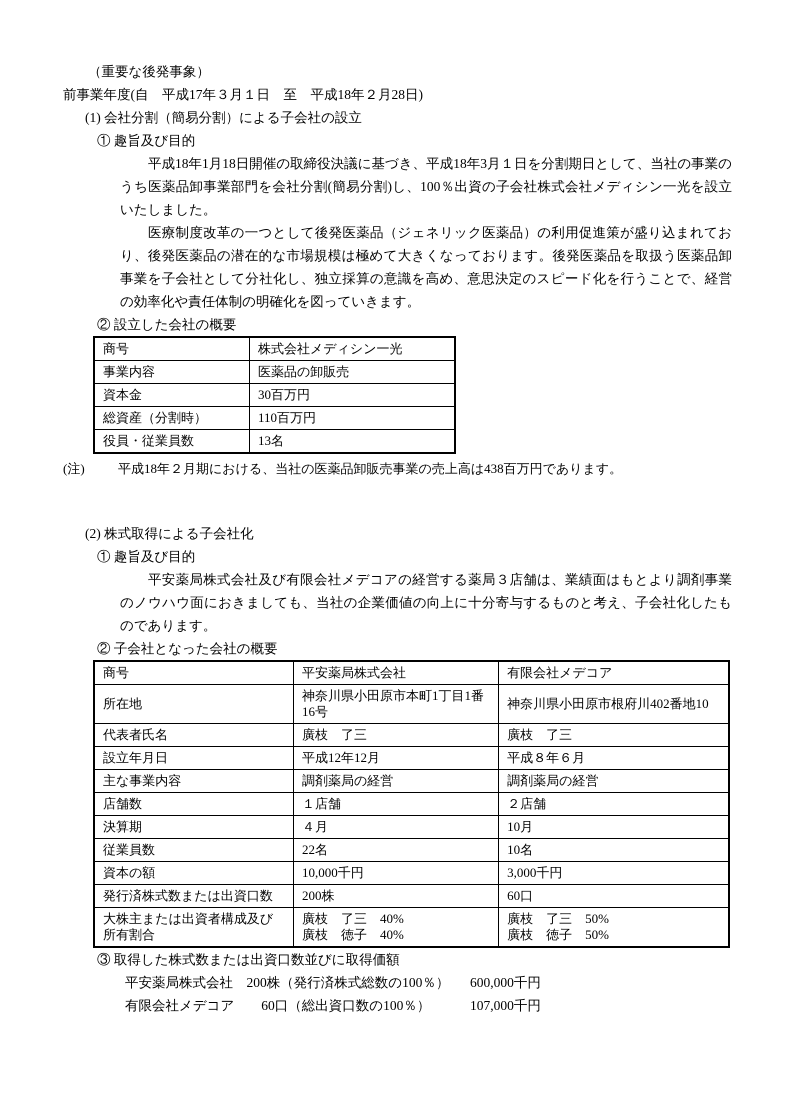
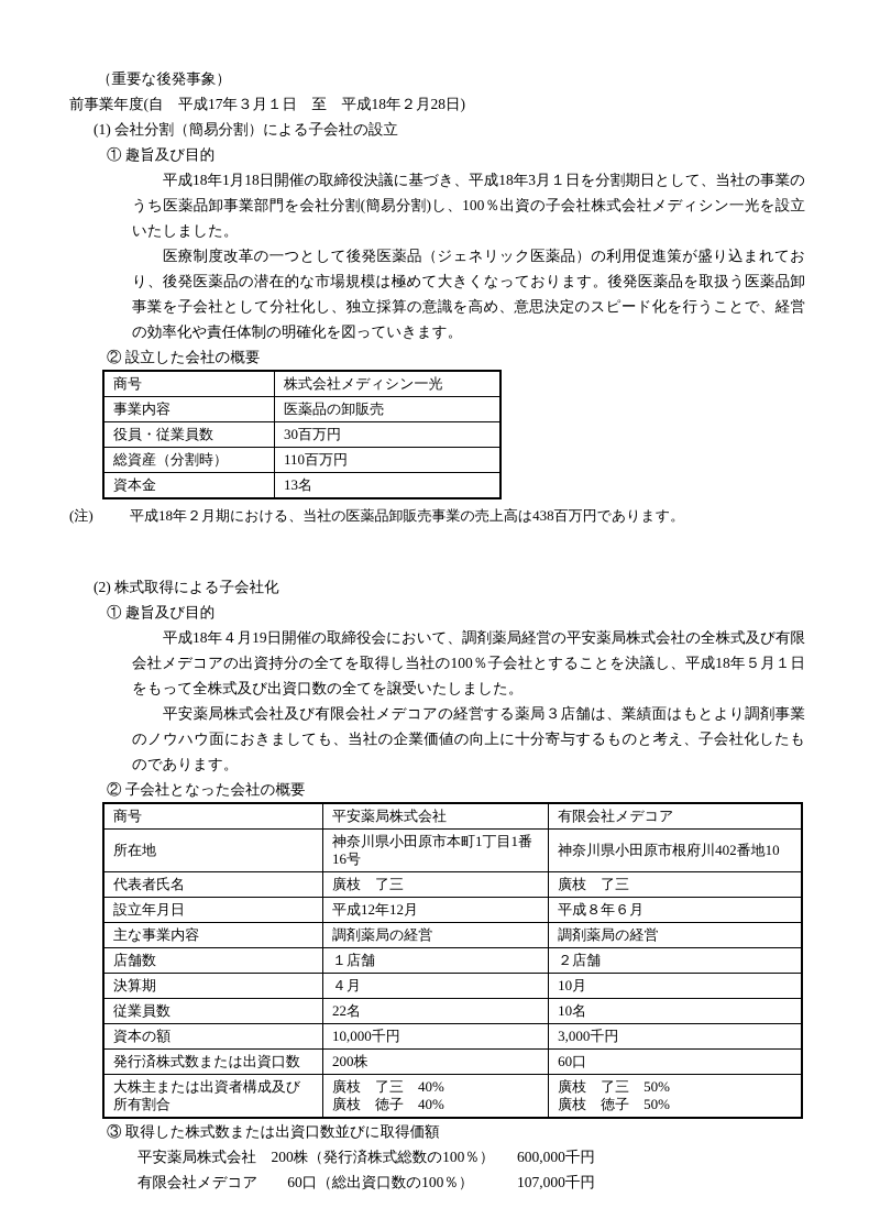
  （重要な後発事象）
  前事業年度(自 平成17年３月１日 至 平成18年２月28日)
  (1) 会社分割（簡易分割）による子会社の設立
  ① 趣旨及び目的
  平成18年1月18日開催の取締役決議に基づき、平成18年3月１日を分割期日として、当社の事業のうち医薬品卸事業部門を会社分割(簡易分割)し、100％出資の子会社株式会社メディシン一光を設立いたしました。
  医療制度改革の一つとして後発医薬品（ジェネリック医薬品）の利用促進策が盛り込まれており、後発医薬品の潜在的な市場規模は極めて大きくなっております。後発医薬品を取扱う医薬品卸事業を子会社として分社化し、独立採算の意識を高め、意思決定のスピード化を行うことで、経営の効率化や責任体制の明確化を図っていきます。
  ② 設立した会社の概要
  商号	株式会社メディシン一光
  事業内容	医薬品の卸販売
- 資本金	30百万円
+ 役員・従業員数	30百万円
  総資産（分割時）	110百万円
- 役員・従業員数	13名
+ 資本金	13名
  (注)
  平成18年２月期における、当社の医薬品卸販売事業の売上高は438百万円であります。
  (2) 株式取得による子会社化
  ① 趣旨及び目的
+ 平成18年４月19日開催の取締役会において、調剤薬局経営の平安薬局株式会社の全株式及び有限会社メデコアの出資持分の全てを取得し当社の100％子会社とすることを決議し、平成18年５月１日をもって全株式及び出資口数の全てを譲受いたしました。
  平安薬局株式会社及び有限会社メデコアの経営する薬局３店舗は、業績面はもとより調剤事業のノウハウ面におきましても、当社の企業価値の向上に十分寄与するものと考え、子会社化したものであります。
  ② 子会社となった会社の概要
  商号	平安薬局株式会社	有限会社メデコア
  所在地	神奈川県小田原市本町1丁目1番16号	神奈川県小田原市根府川402番地10
  代表者氏名	廣枝 了三	廣枝 了三
  設立年月日	平成12年12月	平成８年６月
  主な事業内容	調剤薬局の経営	調剤薬局の経営
  店舗数	１店舗	２店舗
  決算期	４月	10月
  従業員数	22名	10名
  資本の額	10,000千円	3,000千円
  発行済株式数または出資口数	200株	60口
  大株主または出資者構成及び 所有割合	廣枝 了三 40% 廣枝 徳子 40%	廣枝 了三 50% 廣枝 徳子 50%
  ③ 取得した株式数または出資口数並びに取得価額
  平安薬局株式会社 200株（発行済株式総数の100％）
  600,000千円
  有限会社メデコア 60口（総出資口数の100％）
  107,000千円
